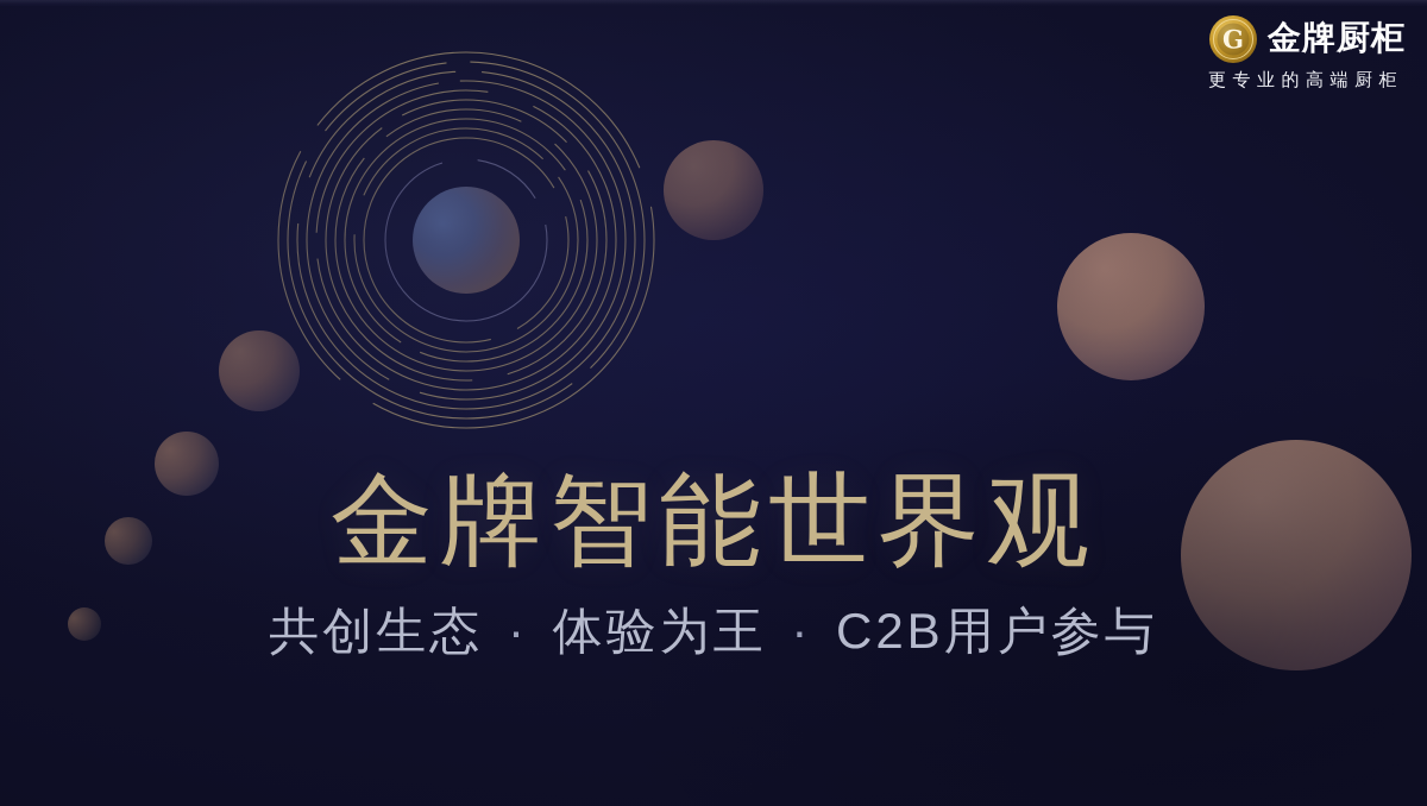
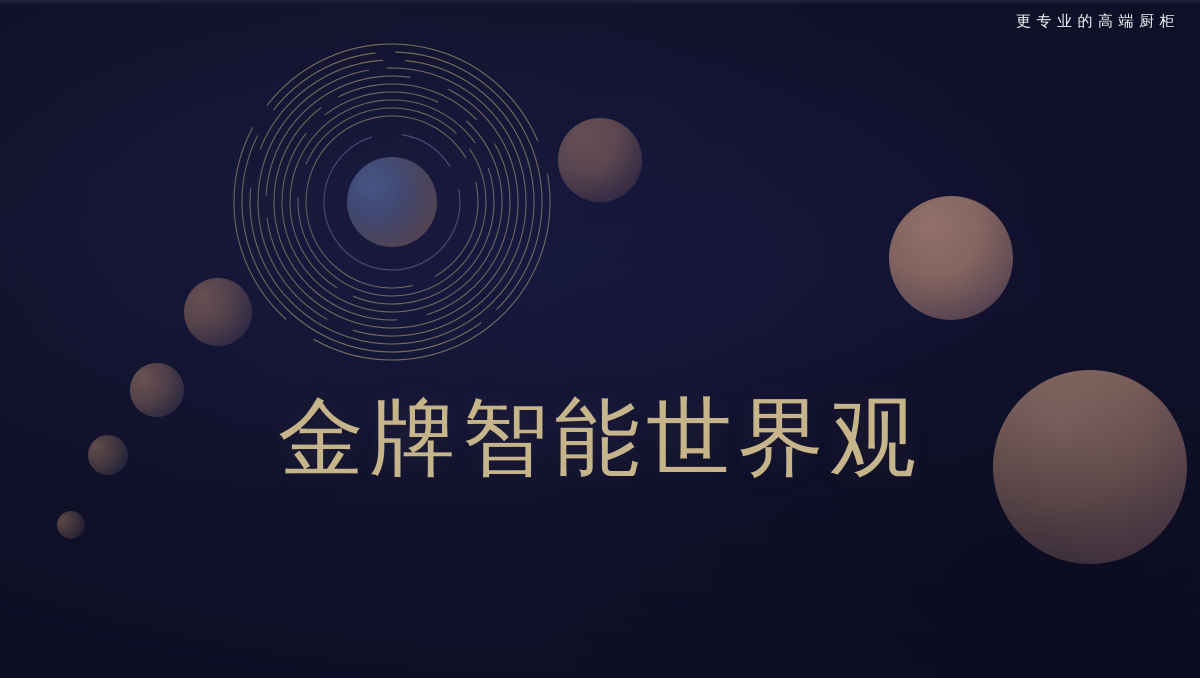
  金牌智能世界观
- 共创生态 · 体验为王 · C2B用户参与
- G
- 金牌厨柜
  更专业的高端厨柜
